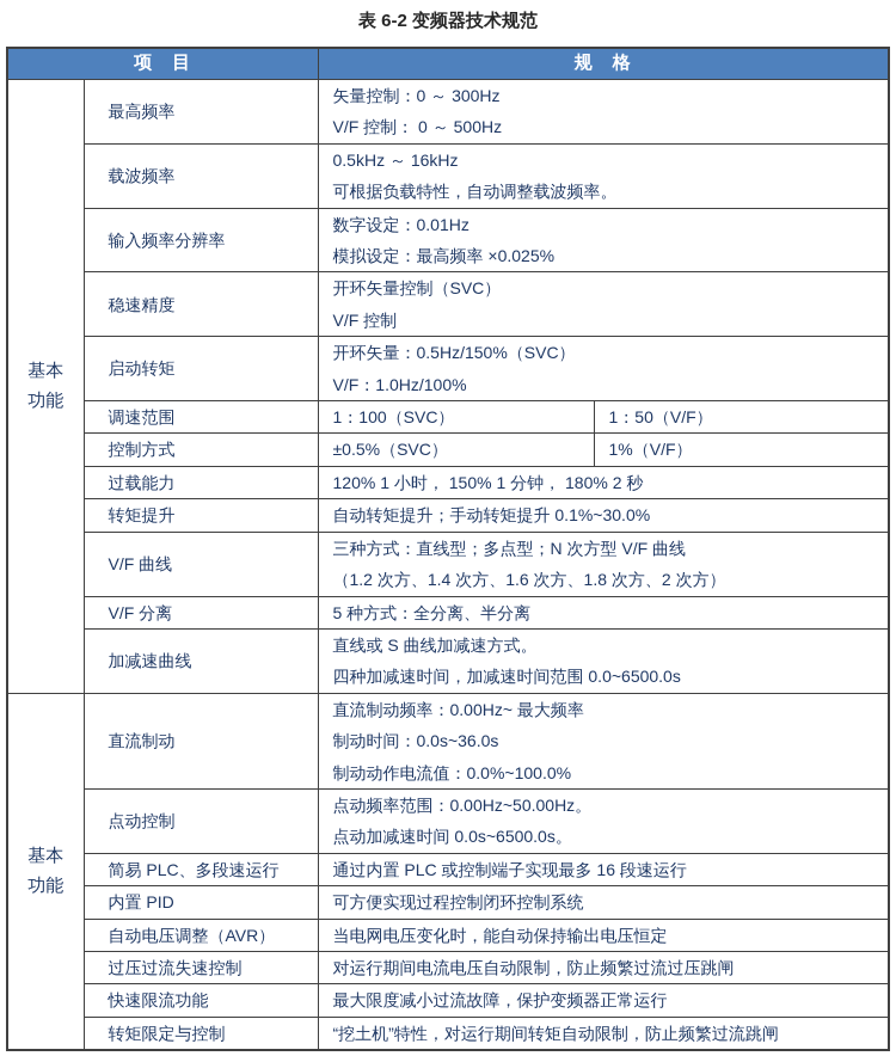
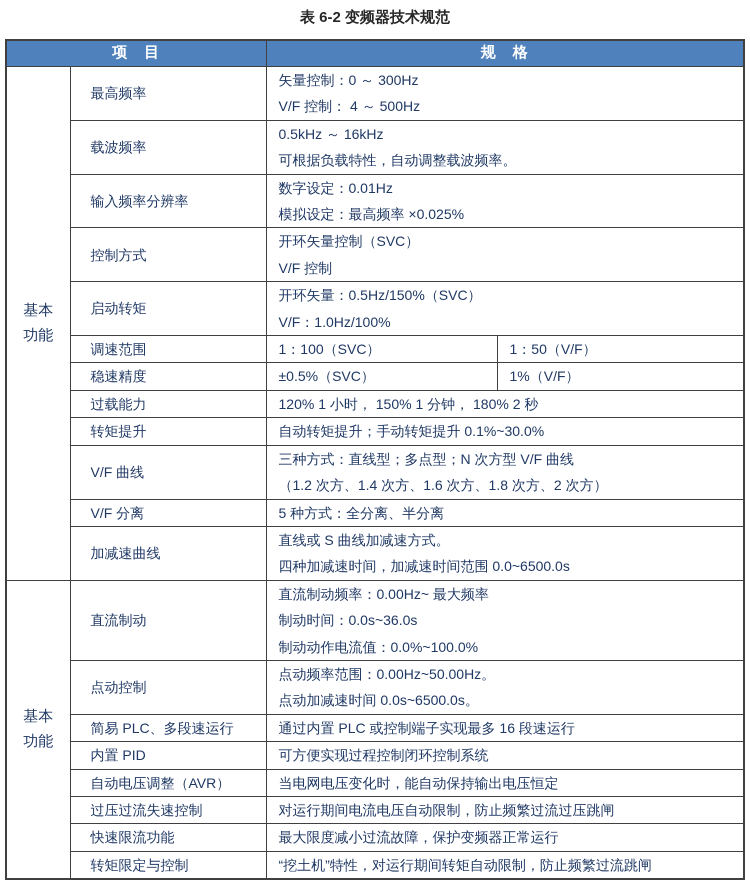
  表 6-2 变频器技术规范
  项 目	规 格
- 基本功能	最高频率	矢量控制：0 ～ 300Hz V/F 控制： 0 ～ 500Hz
+ 基本功能	最高频率	矢量控制：0 ～ 300Hz V/F 控制： 4 ～ 500Hz
  载波频率	0.5kHz ～ 16kHz 可根据负载特性，自动调整载波频率。
  输入频率分辨率	数字设定：0.01Hz 模拟设定：最高频率 ×0.025%
- 稳速精度	开环矢量控制（SVC） V/F 控制
+ 控制方式	开环矢量控制（SVC） V/F 控制
  启动转矩	开环矢量：0.5Hz/150%（SVC） V/F：1.0Hz/100%
  调速范围	1：100（SVC）	1：50（V/F）
- 控制方式	±0.5%（SVC）	1%（V/F）
+ 稳速精度	±0.5%（SVC）	1%（V/F）
  过载能力	120% 1 小时， 150% 1 分钟， 180% 2 秒
  转矩提升	自动转矩提升；手动转矩提升 0.1%~30.0%
  V/F 曲线	三种方式：直线型；多点型；N 次方型 V/F 曲线 （1.2 次方、1.4 次方、1.6 次方、1.8 次方、2 次方）
  V/F 分离	5 种方式：全分离、半分离
  加减速曲线	直线或 S 曲线加减速方式。 四种加减速时间，加减速时间范围 0.0~6500.0s
  基本功能	直流制动	直流制动频率：0.00Hz~ 最大频率 制动时间：0.0s~36.0s 制动动作电流值：0.0%~100.0%
  点动控制	点动频率范围：0.00Hz~50.00Hz。 点动加减速时间 0.0s~6500.0s。
  简易 PLC、多段速运行	通过内置 PLC 或控制端子实现最多 16 段速运行
  内置 PID	可方便实现过程控制闭环控制系统
  自动电压调整（AVR）	当电网电压变化时，能自动保持输出电压恒定
  过压过流失速控制	对运行期间电流电压自动限制，防止频繁过流过压跳闸
  快速限流功能	最大限度减小过流故障，保护变频器正常运行
  转矩限定与控制	“挖土机”特性，对运行期间转矩自动限制，防止频繁过流跳闸
